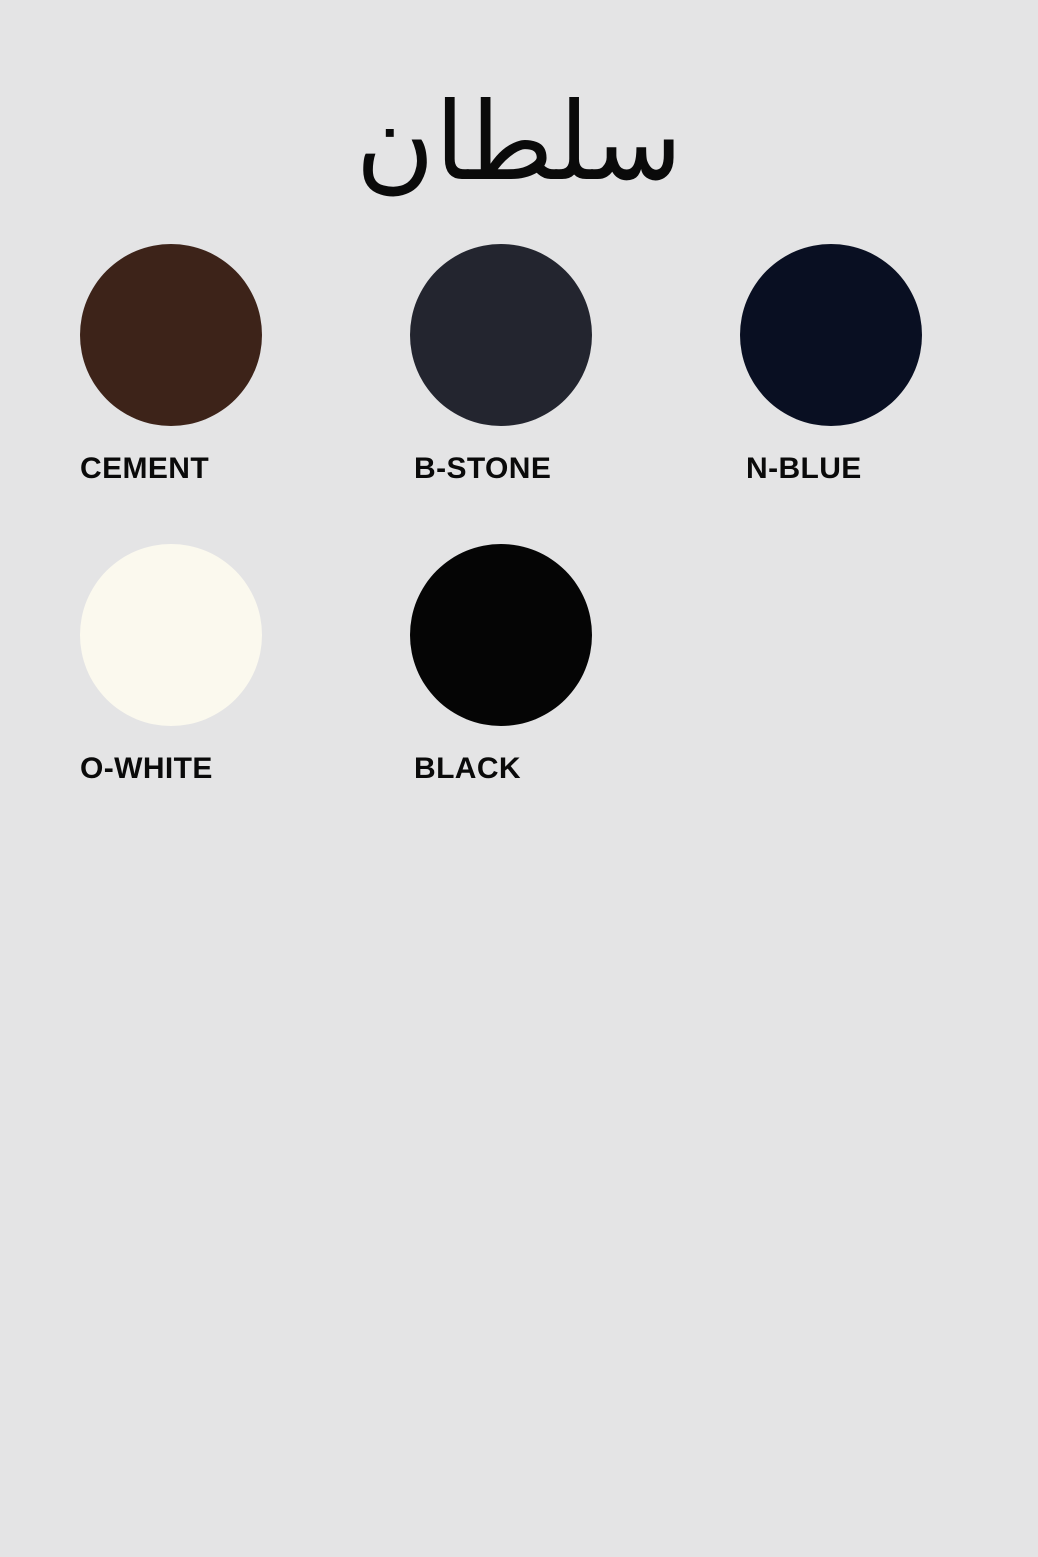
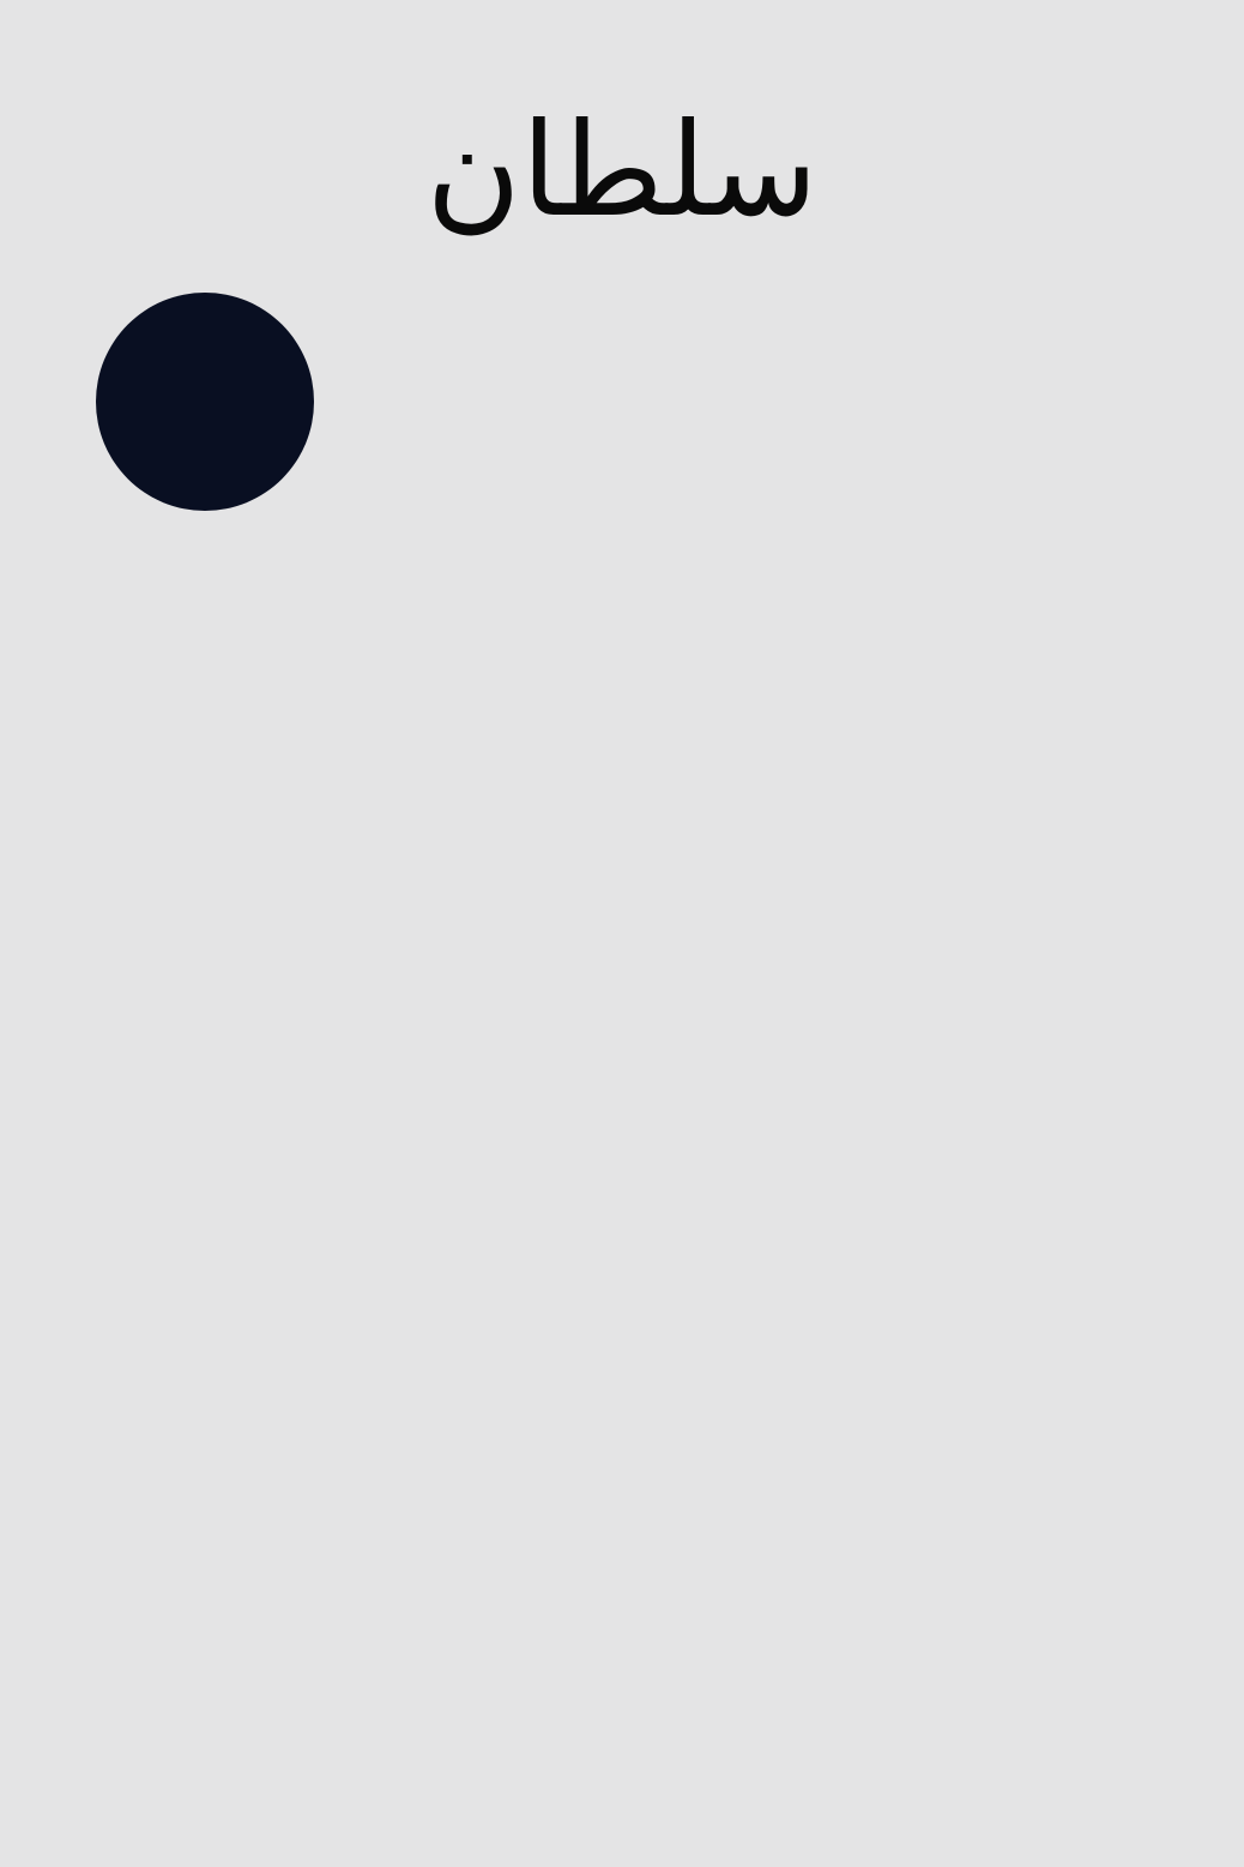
  سلطان
- CEMENT
- B-STONE
- N-BLUE
- O-WHITE
- BLACK
